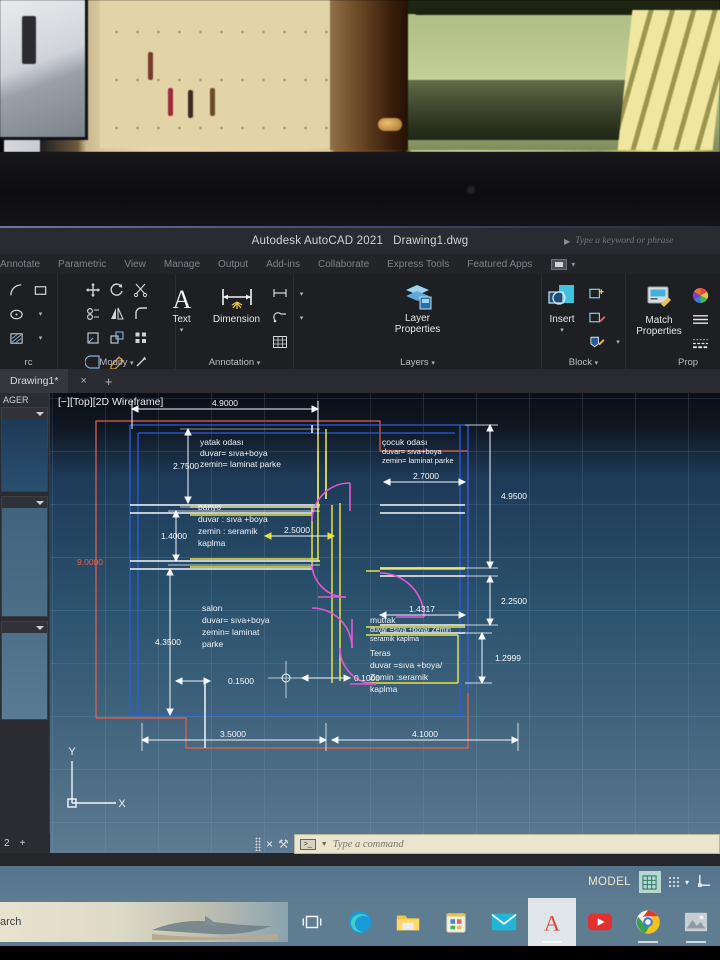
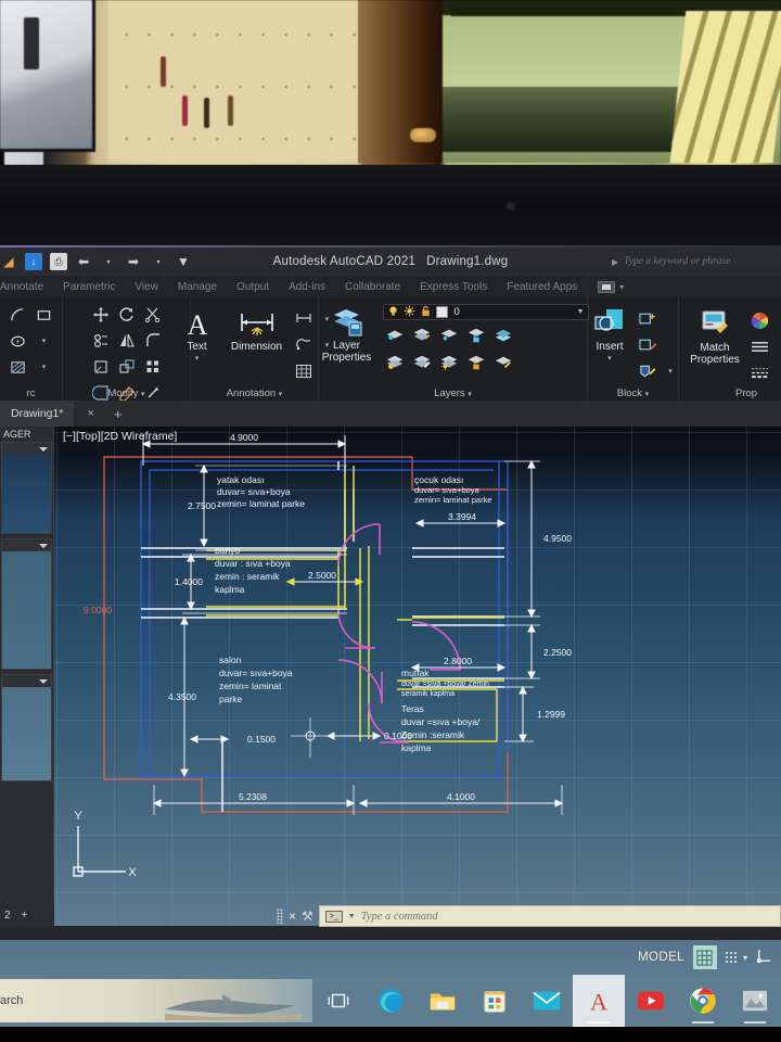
+ ◢
+ ↓
+ ⎙
+ ⬅
+ ➡
+ ▼
  Autodesk AutoCAD 2021
  Drawing1.dwg
  ▶
  Type a keyword or phrase
  Annotate
  Parametric
  View
  Manage
  Output
  Add-ins
  Collaborate
  Express Tools
  Featured Apps
  ▾
  rc
  Modify
  A
  Text
  Dimension
  Annotation
  Layer
  Properties
+ 0
  Layers
  Insert
  Block
  Match
  Properties
  Prop
  Drawing1*
  ×
  +
  AGER
  2
  +
  [−][Top][2D Wireframe]
  4.9000
  2.7500
  1.4000
  4.3500
  9.0000
  4.9500
  2.2500
  1.2999
- 2.7000
+ 3.3994
  2.5000
- 1.4317
+ 2.8000
  0.1500
  0.1000
- 3.5000
+ 5.2308
  4.1000
  yatak odası
  duvar= sıva+boya
  zemin= laminat parke
  çocuk odası
  duvar= sıva+boya
  zemin= laminat parke
  banyo
  duvar : sıva +boya
  zemin : seramik
  kaplma
  salon
  duvar= sıva+boya
  zemin= laminat
  parke
  mutfak
  Teras
  duvar =sıva +boya/
  Zemin :seramik
  kaplma
  Y
  X
  ×
  ⚒
  Type a command
  MODEL
  ▾
  arch
  A
